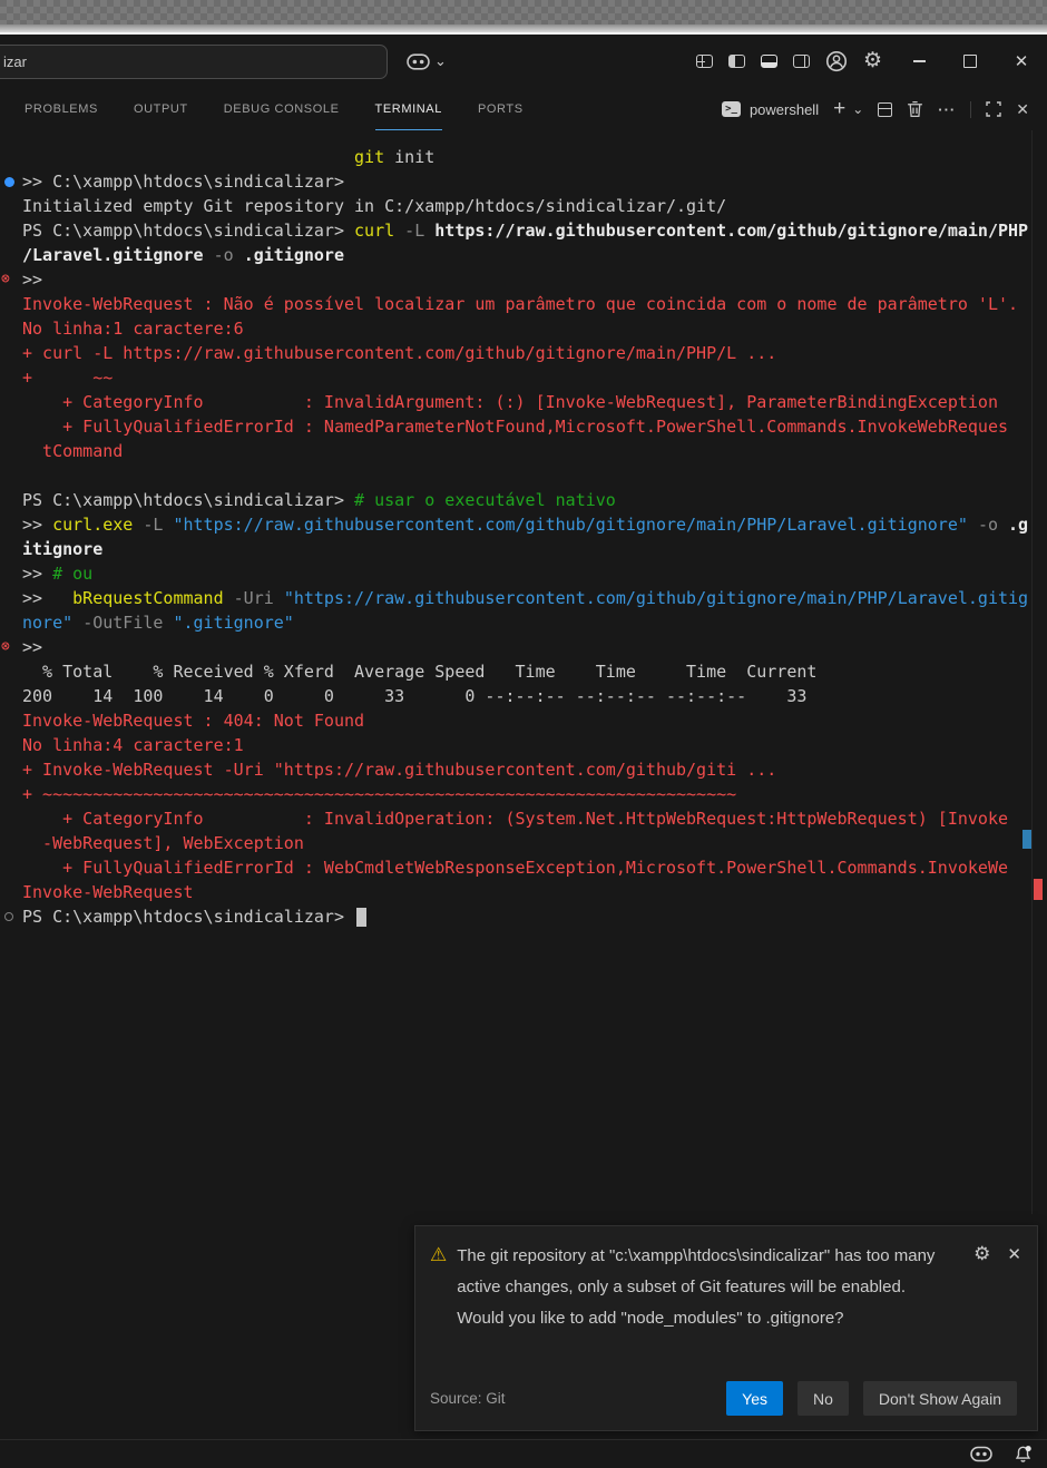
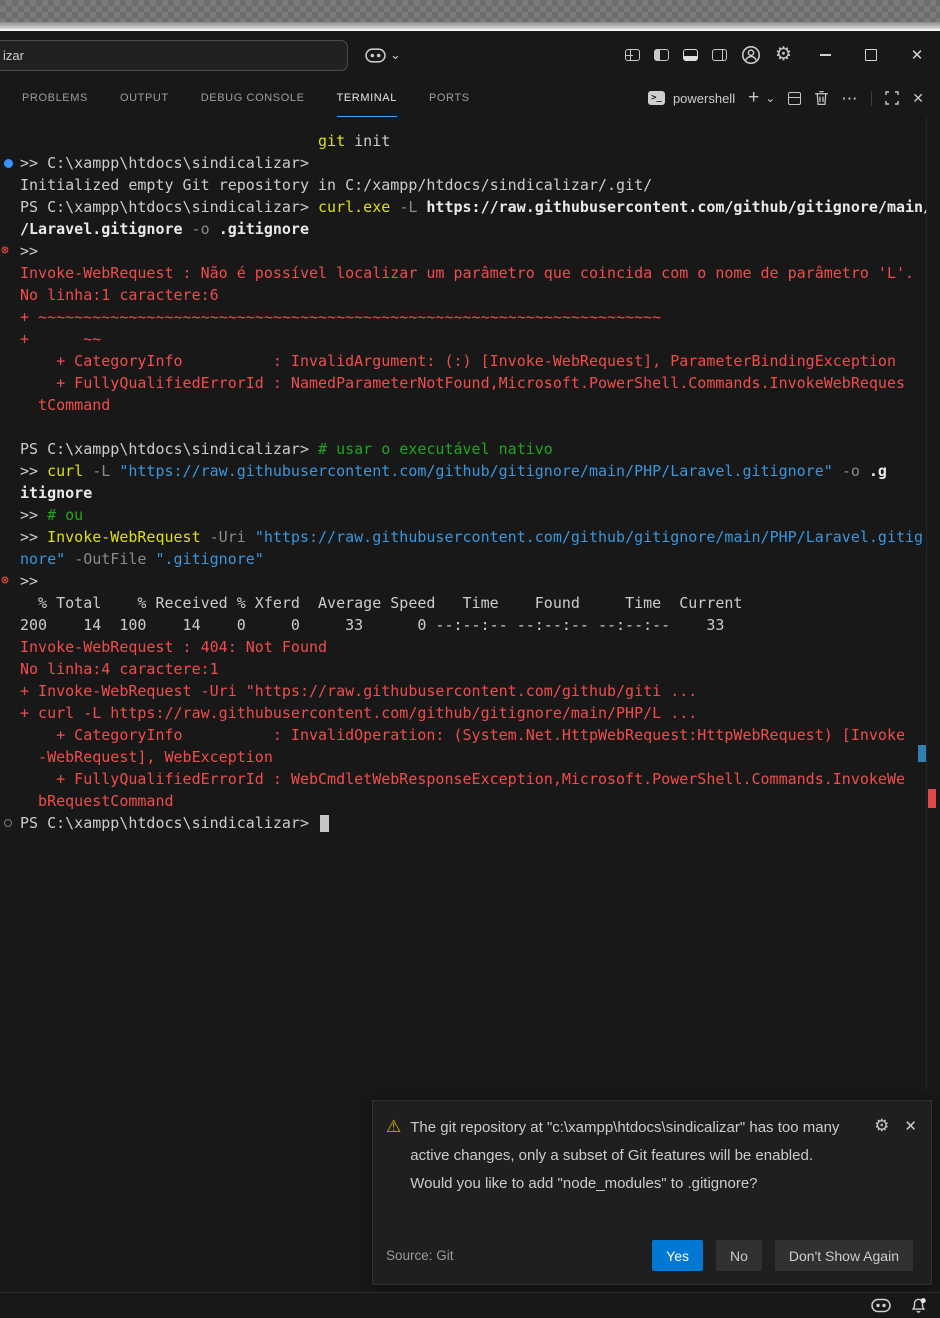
  izar
  ⌄
  ⚙
  ✕
  PROBLEMS
  OUTPUT
  DEBUG CONSOLE
  TERMINAL
  PORTS
  >_
  powershell
  +
  ⌄
  ···
  ✕
  git init
  >> C:\xampp\htdocs\sindicalizar>
  Initialized empty Git repository in C:/xampp/htdocs/sindicalizar/.git/
- PS C:\xampp\htdocs\sindicalizar> curl -L https://raw.githubusercontent.com/github/gitignore/main/PHP
+ PS C:\xampp\htdocs\sindicalizar> curl.exe -L https://raw.githubusercontent.com/github/gitignore/main
  /Laravel.gitignore -o .gitignore
  ⊗
  >>
  Invoke-WebRequest : Não é possível localizar um parâmetro que coincida com o nome de parâmetro 'L'.
  No linha:1 caractere:6
- + curl -L https://raw.githubusercontent.com/github/gitignore/main/PHP/L ...
+ + ~~~~~~~~~~~~~~~~~~~~~~~~~~~~~~~~~~~~~~~~~~~~~~~~~~~~~~~~~~~~~~~~~~~~~
  + ~~
  + CategoryInfo : InvalidArgument: (:) [Invoke-WebRequest], ParameterBindingException
  + FullyQualifiedErrorId : NamedParameterNotFound,Microsoft.PowerShell.Commands.InvokeWebReques
  tCommand
  PS C:\xampp\htdocs\sindicalizar> # usar o executável nativo
- >> curl.exe -L "https://raw.githubusercontent.com/github/gitignore/main/PHP/Laravel.gitignore" -o .g
+ >> curl -L "https://raw.githubusercontent.com/github/gitignore/main/PHP/Laravel.gitignore" -o .g
  itignore
  >> # ou
- >> bRequestCommand -Uri "https://raw.githubusercontent.com/github/gitignore/main/PHP/Laravel.gitig
+ >> Invoke-WebRequest -Uri "https://raw.githubusercontent.com/github/gitignore/main/PHP/Laravel.gitig
  nore" -OutFile ".gitignore"
  ⊗
  >>
- % Total % Received % Xferd Average Speed Time Time Time Current
+ % Total % Received % Xferd Average Speed Time Found Time Current
  200 14 100 14 0 0 33 0 --:--:-- --:--:-- --:--:-- 33
  Invoke-WebRequest : 404: Not Found
  No linha:4 caractere:1
  + Invoke-WebRequest -Uri "https://raw.githubusercontent.com/github/giti ...
- + ~~~~~~~~~~~~~~~~~~~~~~~~~~~~~~~~~~~~~~~~~~~~~~~~~~~~~~~~~~~~~~~~~~~~~
+ + curl -L https://raw.githubusercontent.com/github/gitignore/main/PHP/L ...
  + CategoryInfo : InvalidOperation: (System.Net.HttpWebRequest:HttpWebRequest) [Invoke
  -WebRequest], WebException
  + FullyQualifiedErrorId : WebCmdletWebResponseException,Microsoft.PowerShell.Commands.InvokeWe
- Invoke-WebRequest
+ bRequestCommand
  PS C:\xampp\htdocs\sindicalizar>
  ⚠
  The git repository at "c:\xampp\htdocs\sindicalizar" has too many active changes, only a subset of Git features will be enabled. Would you like to add "node_modules" to .gitignore?
  ⚙
  ✕
  Source: Git
  Yes
  No
  Don't Show Again
